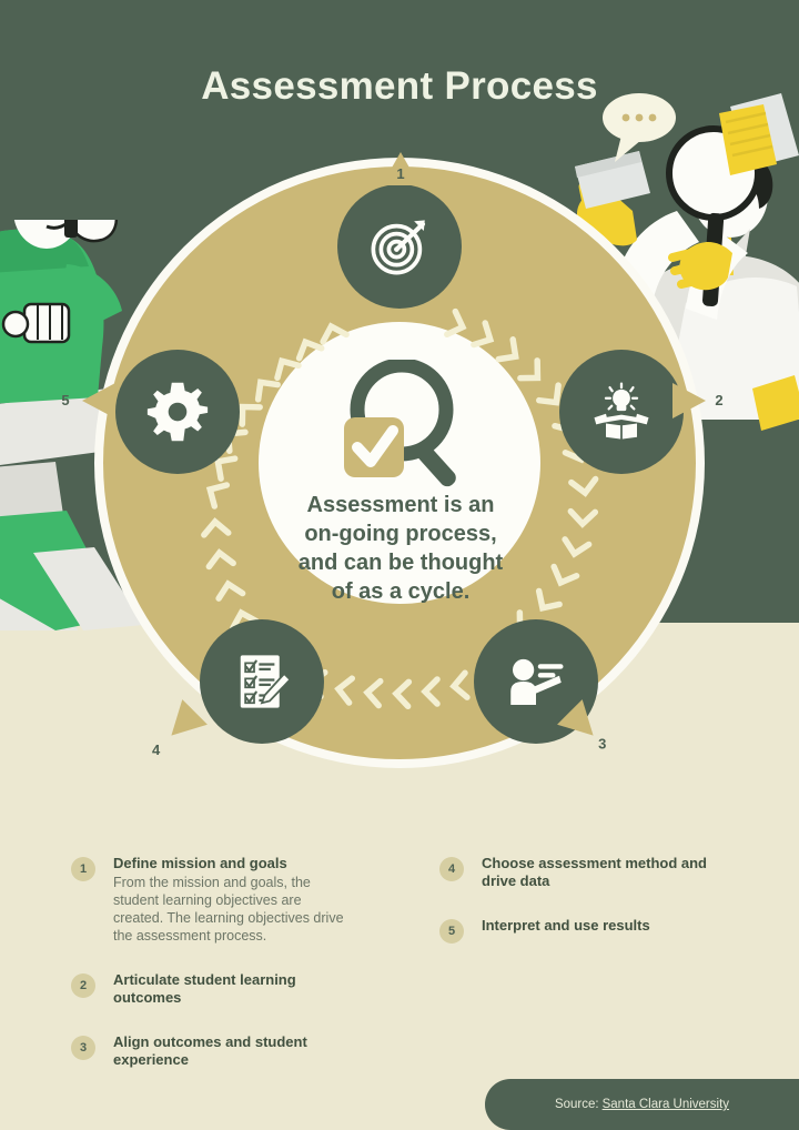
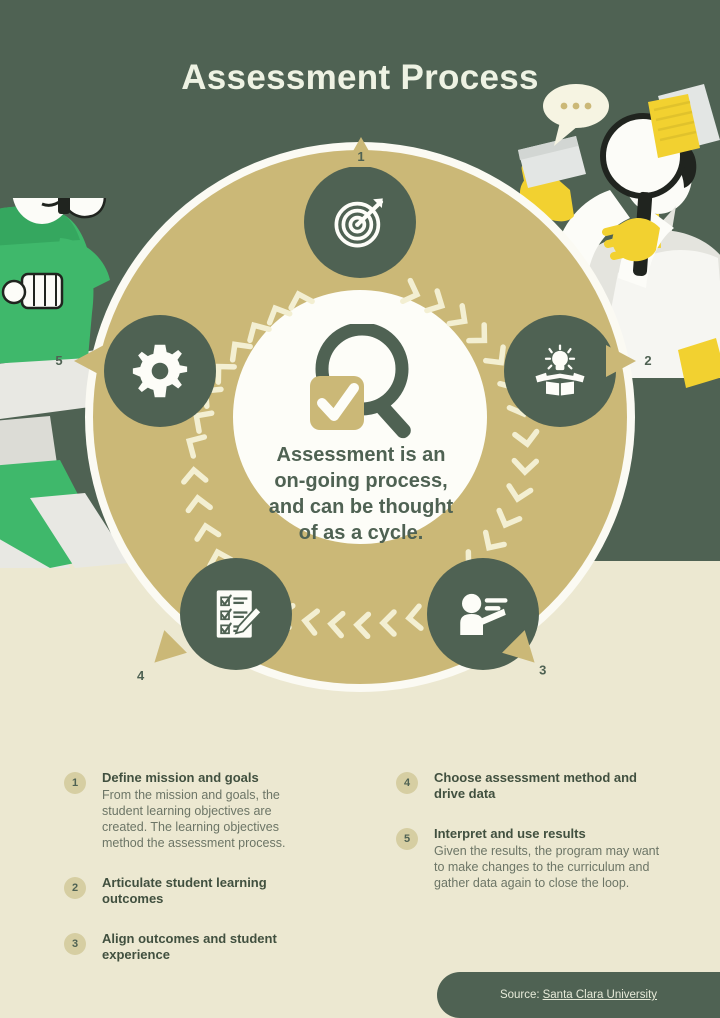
  Assessment Process
  Assessment is an
  on-going process,
  and can be thought
  of as a cycle.
  1
  2
  5
  1
  Define mission and goals
- From the mission and goals, the student learning objectives are created. The learning objectives drive the assessment process.
+ From the mission and goals, the student learning objectives are created. The learning objectives method the assessment process.
  2
  Articulate student learning outcomes
  3
  Align outcomes and student experience
  4
  Choose assessment method and drive data
  5
  Interpret and use results
+ Given the results, the program may want to make changes to the curriculum and gather data again to close the loop.
  Source:
  Santa Clara University
